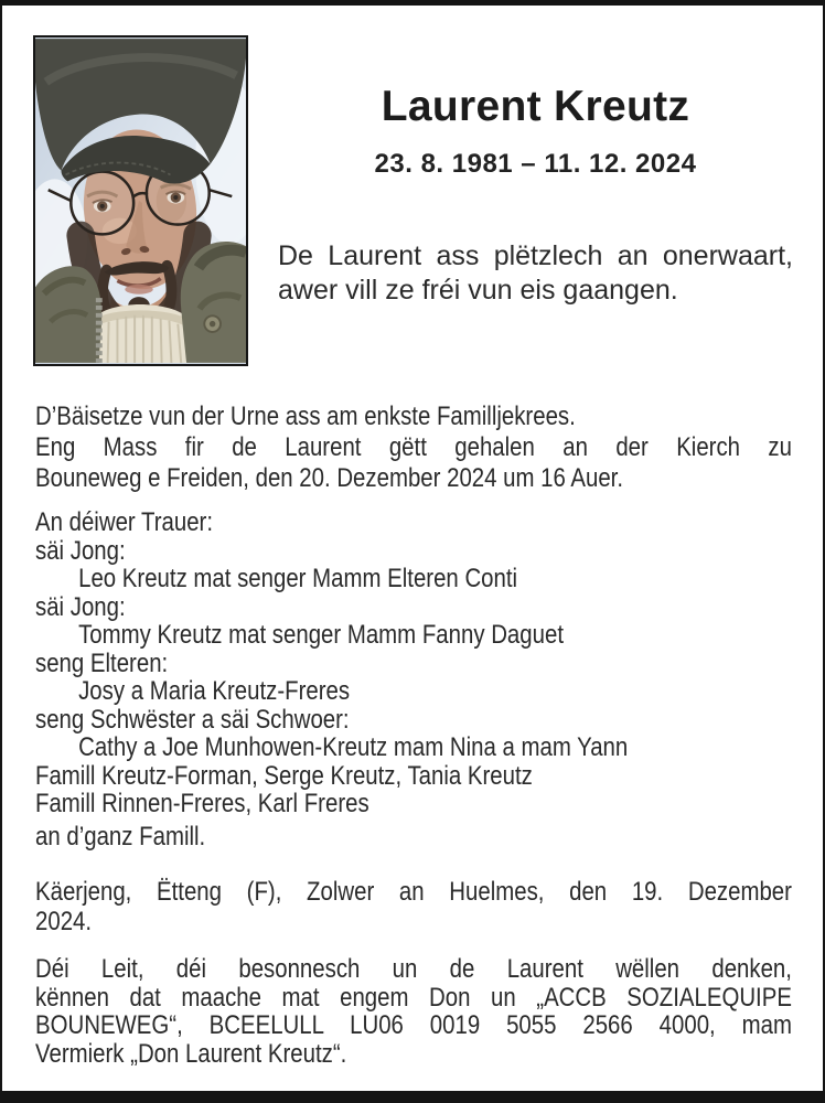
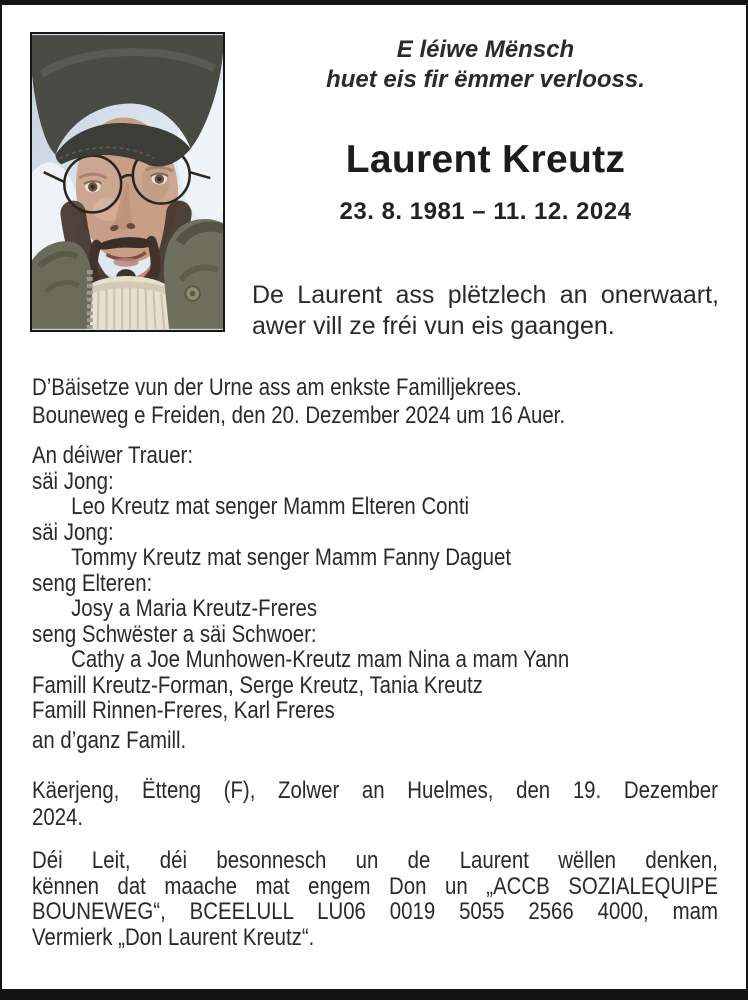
+ E léiwe Mënsch
+ huet eis fir ëmmer verlooss.
  Laurent Kreutz
  23. 8. 1981 – 11. 12. 2024
  De Laurent ass plëtzlech an onerwaart,
  awer vill ze fréi vun eis gaangen.
  D’Bäisetze vun der Urne ass am enkste Familljekrees.
- Eng Mass fir de Laurent gëtt gehalen an der Kierch zu
  Bouneweg e Freiden, den 20. Dezember 2024 um 16 Auer.
  An déiwer Trauer:
  säi Jong:
  Leo Kreutz mat senger Mamm Elteren Conti
  säi Jong:
  Tommy Kreutz mat senger Mamm Fanny Daguet
  seng Elteren:
  Josy a Maria Kreutz-Freres
  seng Schwëster a säi Schwoer:
  Cathy a Joe Munhowen-Kreutz mam Nina a mam Yann
  Famill Kreutz-Forman, Serge Kreutz, Tania Kreutz
  Famill Rinnen-Freres, Karl Freres
  an d’ganz Famill.
  Käerjeng, Ëtteng (F), Zolwer an Huelmes, den 19. Dezember
  2024.
  Déi Leit, déi besonnesch un de Laurent wëllen denken,
  kënnen dat maache mat engem Don un „ACCB SOZIALEQUIPE
  BOUNEWEG“, BCEELULL LU06 0019 5055 2566 4000, mam
  Vermierk „Don Laurent Kreutz“.
